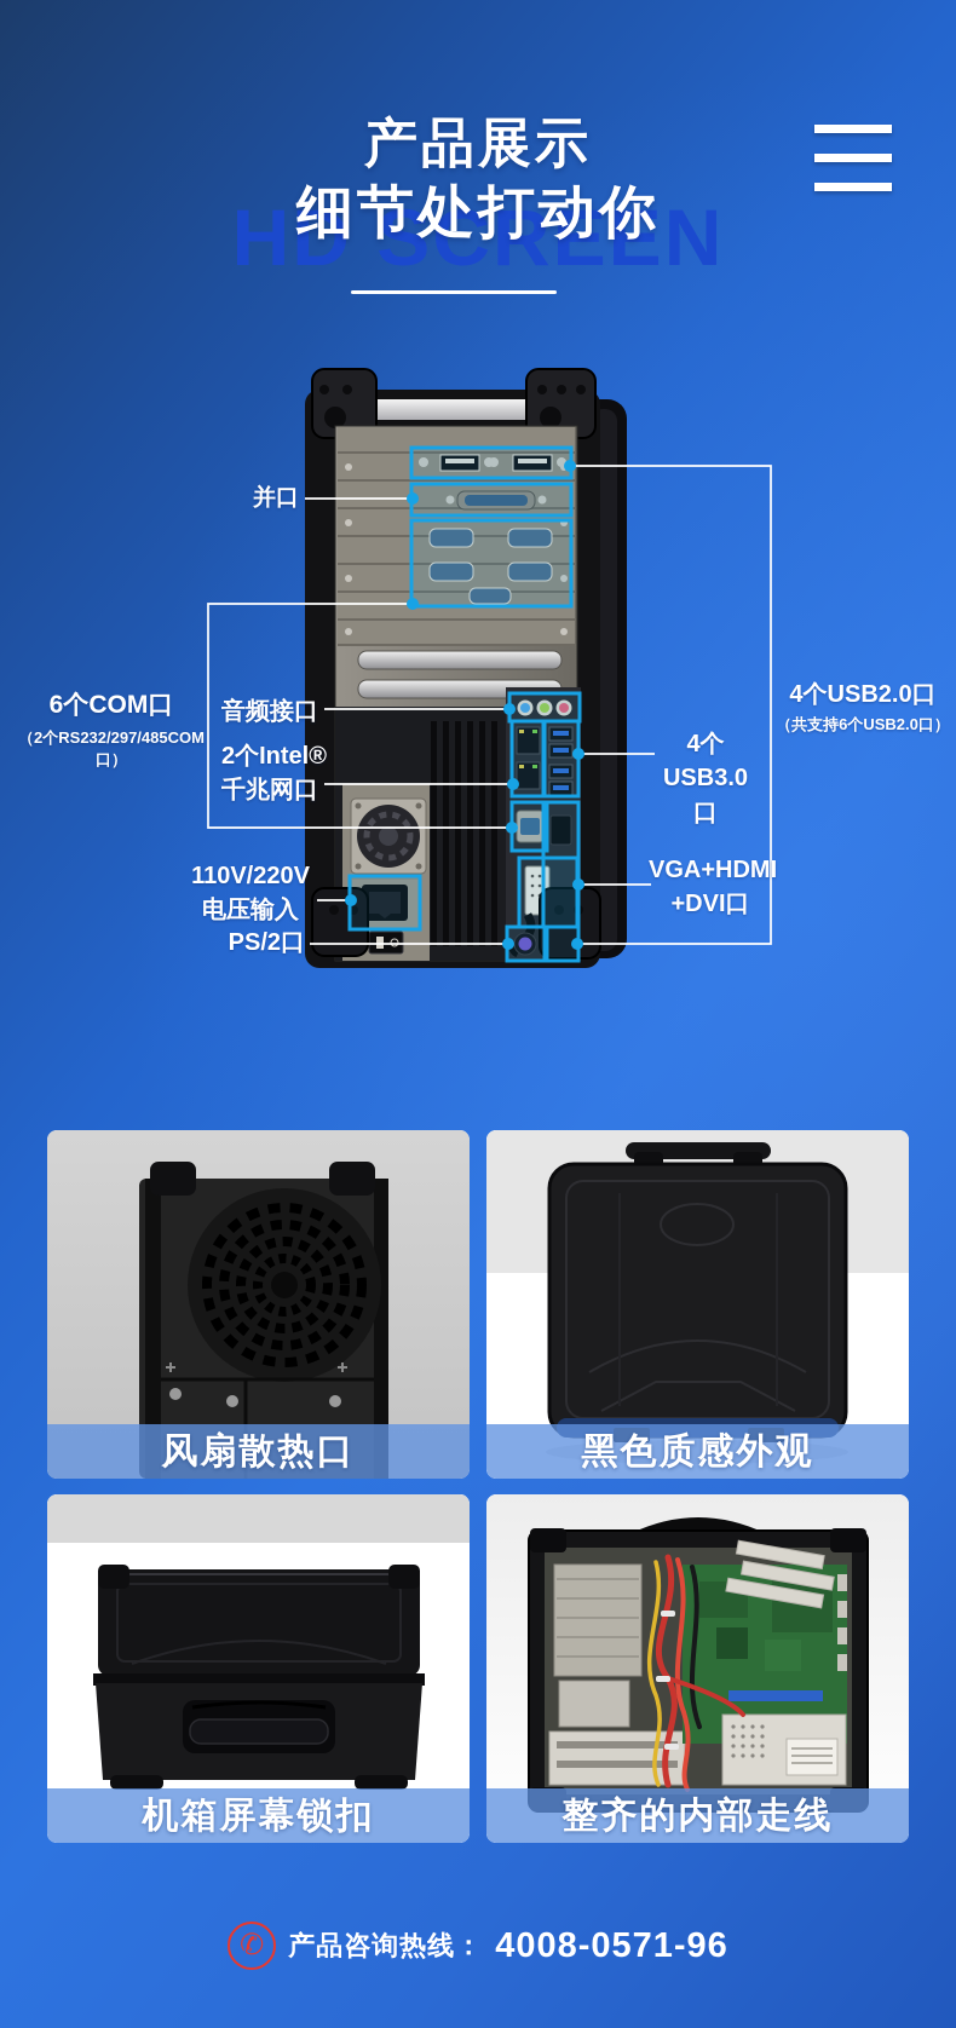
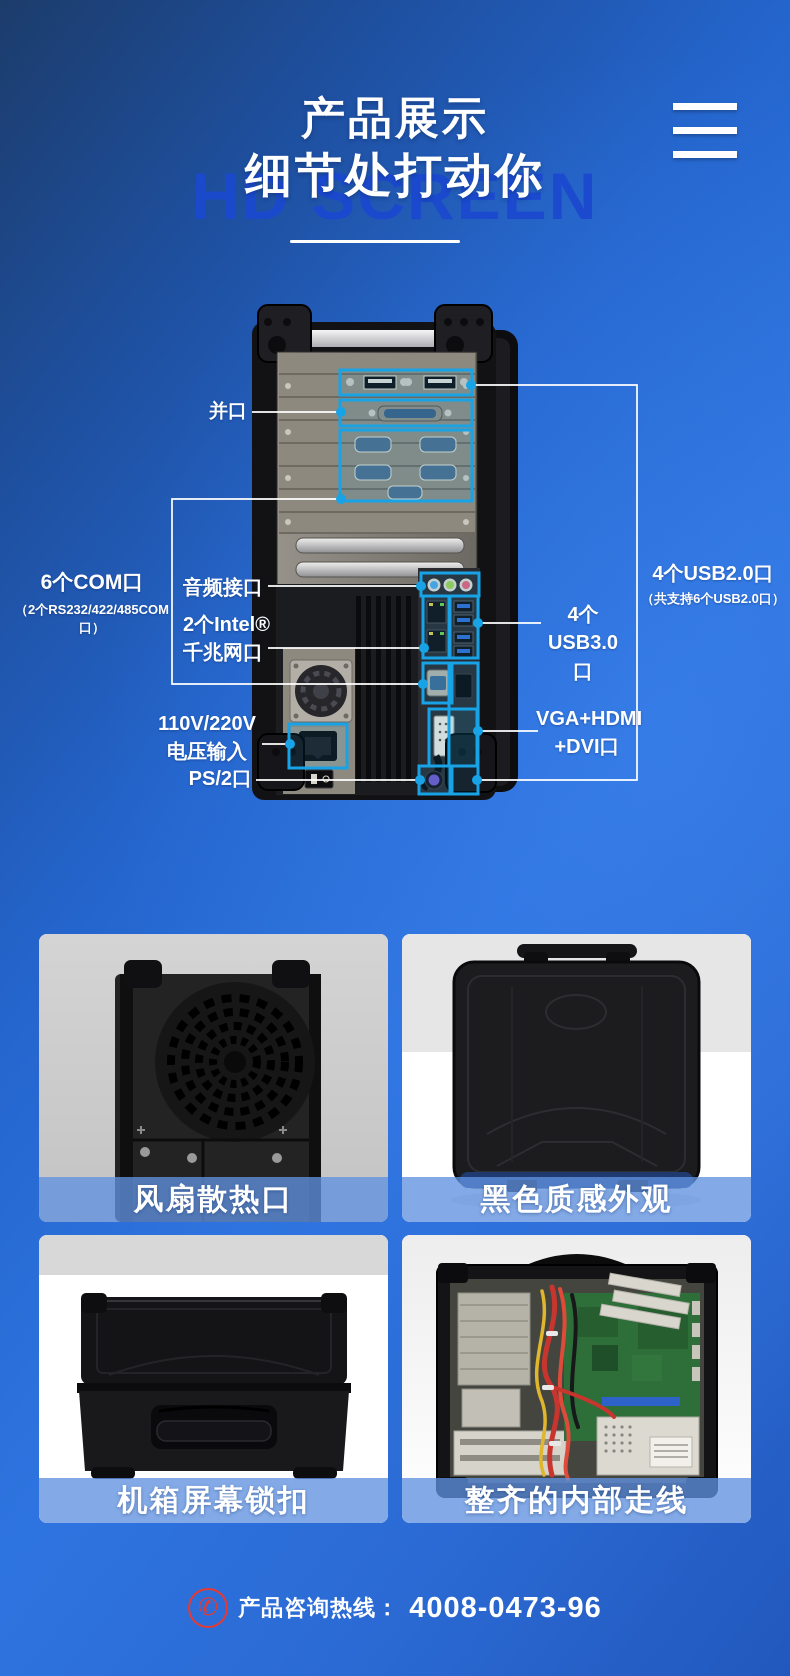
  HD SCREEN
  产品展示
  细节处打动你
  并口
  6个COM口
- （2个RS232/297/485COM口）
+ （2个RS232/422/485COM口）
  音频接口
  2个Intel®
  千兆网口
  110V/220V
  电压输入
  PS/2口
  4个USB2.0口
  （共支持6个USB2.0口）
  4个
  USB3.0口
  VGA+HDMI
  +DVI口
  风扇散热口
  黑色质感外观
  机箱屏幕锁扣
  整齐的内部走线
  ✆
  产品咨询热线：
- 4008-0571-96
+ 4008-0473-96
